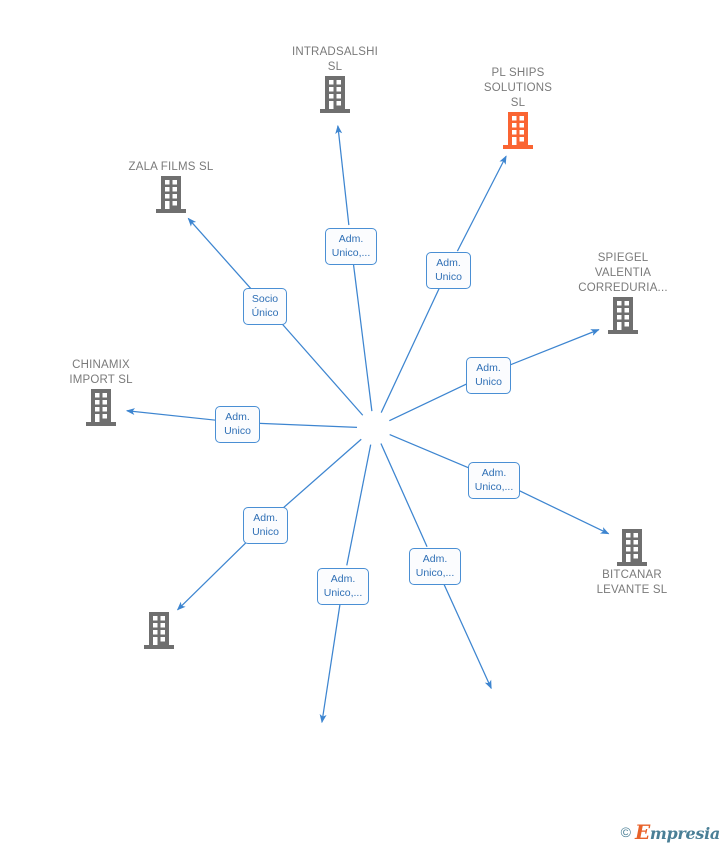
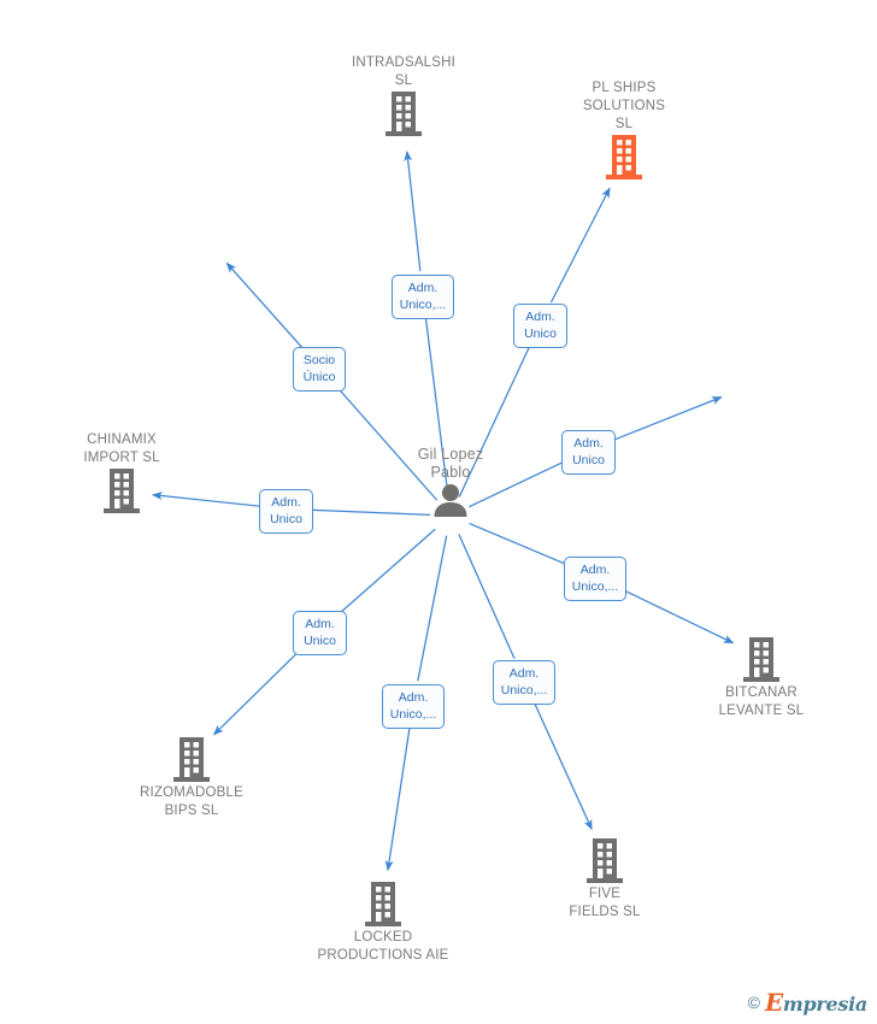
  INTRADSALSHI
  SL
  PL SHIPS
  SOLUTIONS
  SL
- ZALA FILMS SL
- SPIEGEL
- VALENTIA
- CORREDURIA...
  CHINAMIX
  IMPORT SL
  BITCANAR
  LEVANTE SL
+ RIZOMADOBLE
+ BIPS SL
+ FIVE
+ FIELDS SL
+ LOCKED
+ PRODUCTIONS AIE
+ Gil Lopez
+ Pablo
  Adm.
  Unico,...
  Adm.
  Unico
  Socio
  Único
  Adm.
  Unico
  Adm.
  Unico
  Adm.
  Unico,...
  Adm.
  Unico
  Adm.
  Unico,...
  Adm.
  Unico,...
  ©
  Empresia
